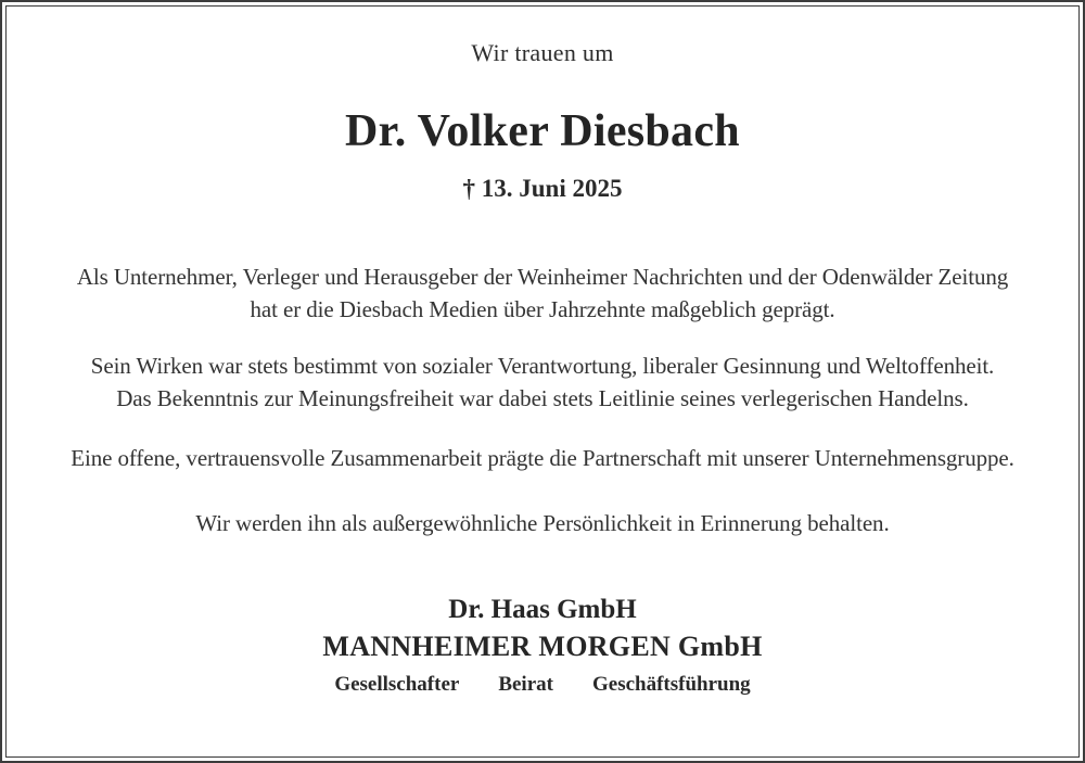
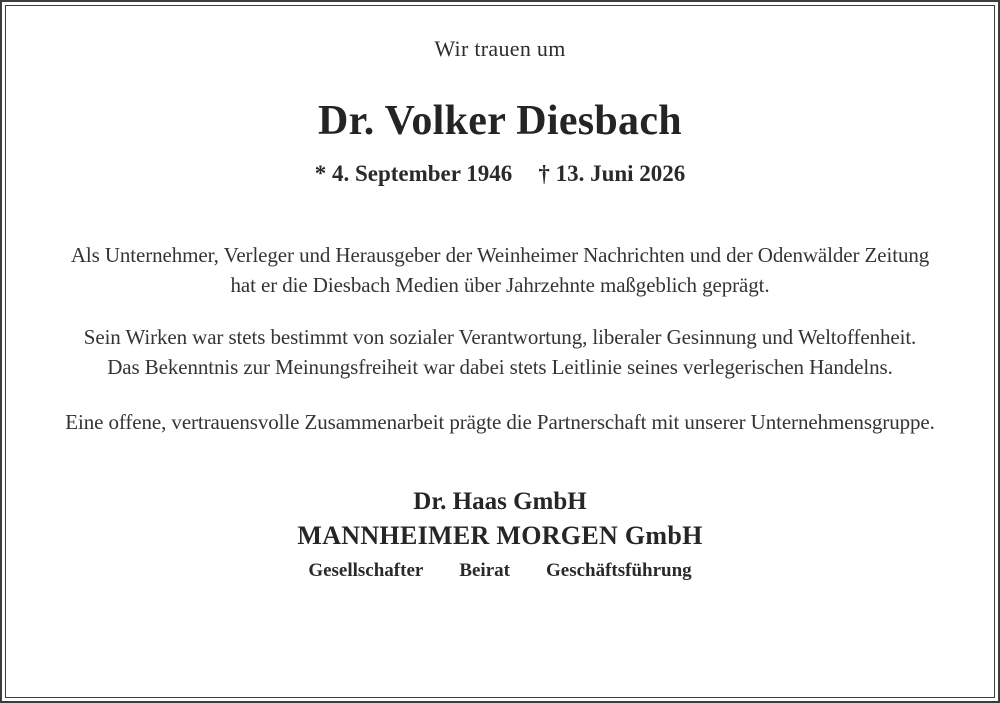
  Wir trauen um
  Dr. Volker Diesbach
+ * 4. September 1946
- † 13. Juni 2025
+ † 13. Juni 2026
  Als Unternehmer, Verleger und Herausgeber der Weinheimer Nachrichten und der Odenwälder Zeitung
  hat er die Diesbach Medien über Jahrzehnte maßgeblich geprägt.
  Sein Wirken war stets bestimmt von sozialer Verantwortung, liberaler Gesinnung und Weltoffenheit.
  Das Bekenntnis zur Meinungsfreiheit war dabei stets Leitlinie seines verlegerischen Handelns.
  Eine offene, vertrauensvolle Zusammenarbeit prägte die Partnerschaft mit unserer Unternehmensgruppe.
- Wir werden ihn als außergewöhnliche Persönlichkeit in Erinnerung behalten.
  Dr. Haas GmbH
  MANNHEIMER MORGEN GmbH
  Gesellschafter
  Beirat
  Geschäftsführung
